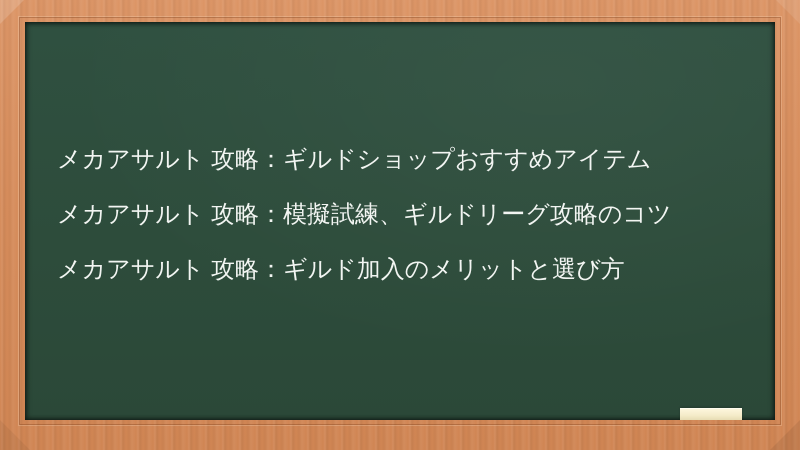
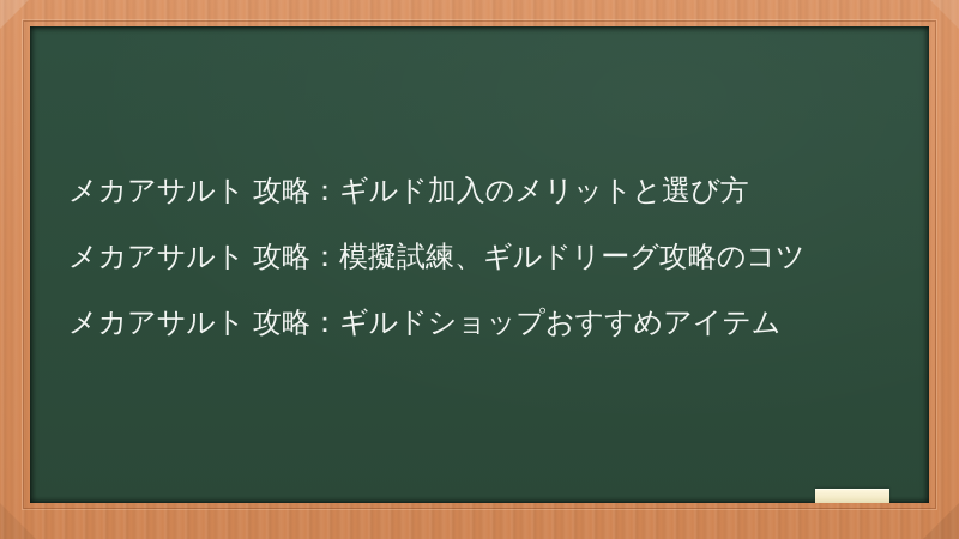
- メカアサルト 攻略：ギルドショップおすすめアイテム
+ メカアサルト 攻略：ギルド加入のメリットと選び方
  メカアサルト 攻略：模擬試練、ギルドリーグ攻略のコツ
- メカアサルト 攻略：ギルド加入のメリットと選び方
+ メカアサルト 攻略：ギルドショップおすすめアイテム
